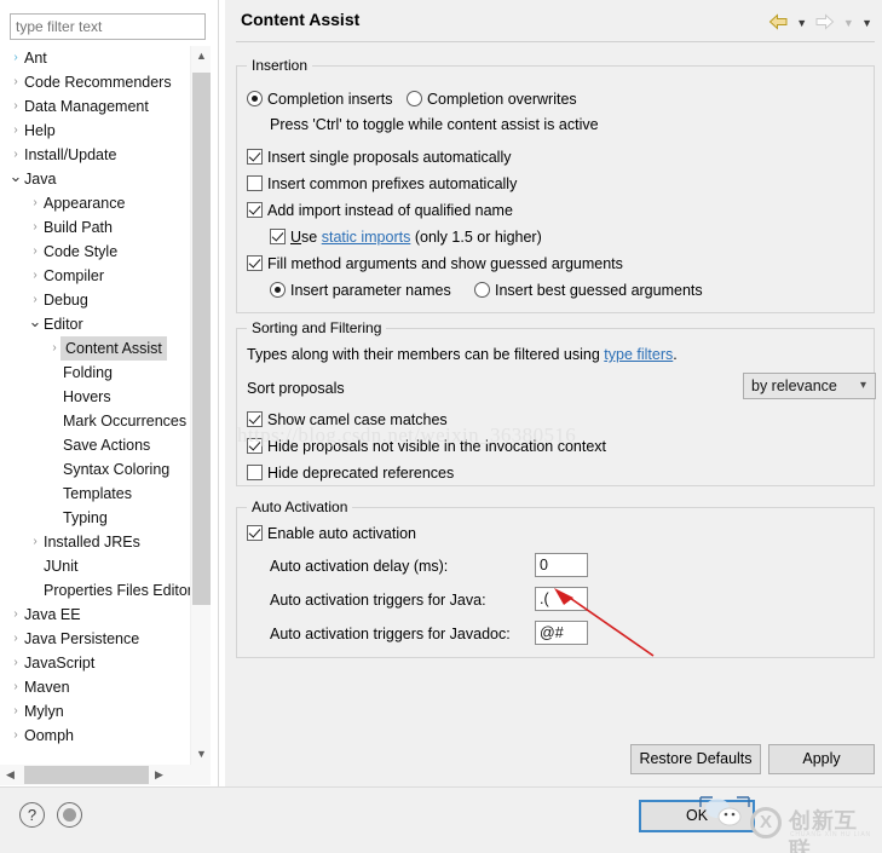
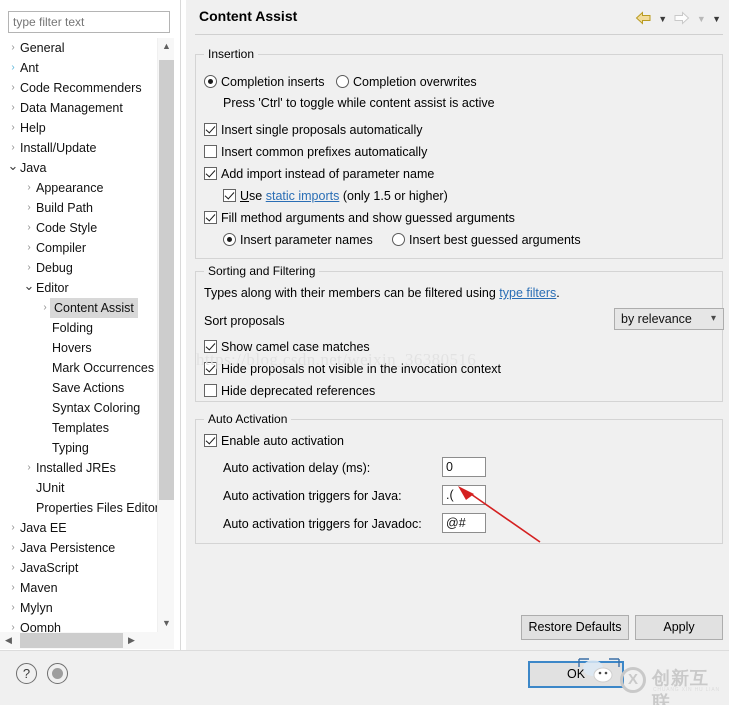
  type filter text
+ › General
  › Ant
  › Code Recommenders
  › Data Management
  › Help
  › Install/Update
  ⌄Java
  › Appearance
  › Build Path
  › Code Style
  › Compiler
  › Debug
  ⌄Editor
  › Content Assist
  Folding
  Hovers
  Mark Occurrences
  Save Actions
  Syntax Coloring
  Templates
  Typing
  › Installed JREs
  JUnit
  Properties Files Edito
  › Java EE
  › Java Persistence
  › JavaScript
  › Maven
  › Mylyn
  › Oomph
  ▲
  ▼
  ◀
  ▶
  Content Assist
  ▼ ▼ ▼
  Insertion
  Completion inserts
  Completion overwrites
  Press 'Ctrl' to toggle while content assist is active
  Insert single proposals automatically
  Insert common prefixes automatically
- Add import instead of qualified name
+ Add import instead of parameter name
  Use static imports (only 1.5 or higher)
  Fill method arguments and show guessed arguments
  Insert parameter names
  Insert best guessed arguments
  Sorting and Filtering
  Types along with their members can be filtered using type filters.
  Sort proposals
  by relevance
  ▾
  Show camel case matches
  Hide proposals not visible in the invocation context
  Hide deprecated references
  Auto Activation
  Enable auto activation
  Auto activation delay (ms):
  0
  Auto activation triggers for Java:
  .(
  Auto activation triggers for Javadoc:
  @#
  Restore Defaults
  Apply
  ?
  OK
  https://blog.csdn.net/weixin_36380516
  X
  创新互联
